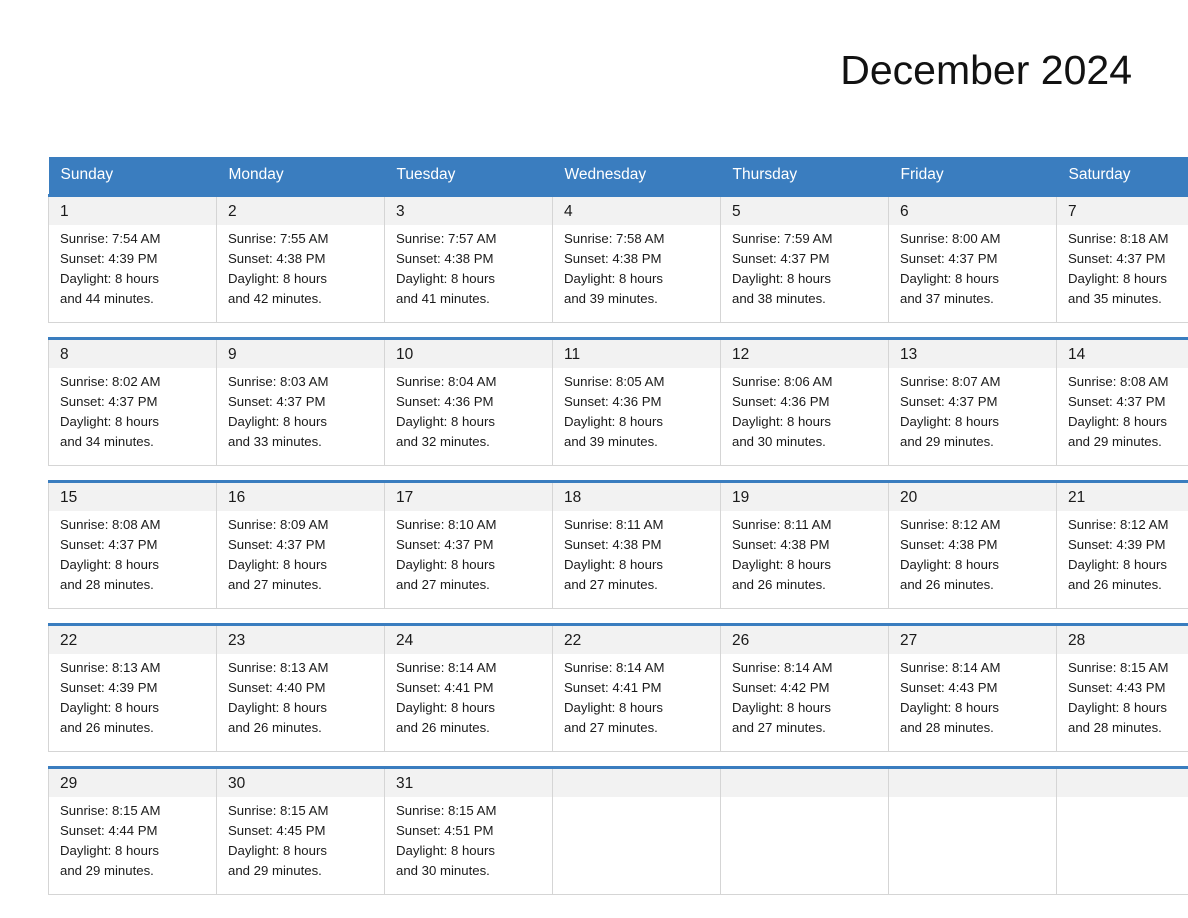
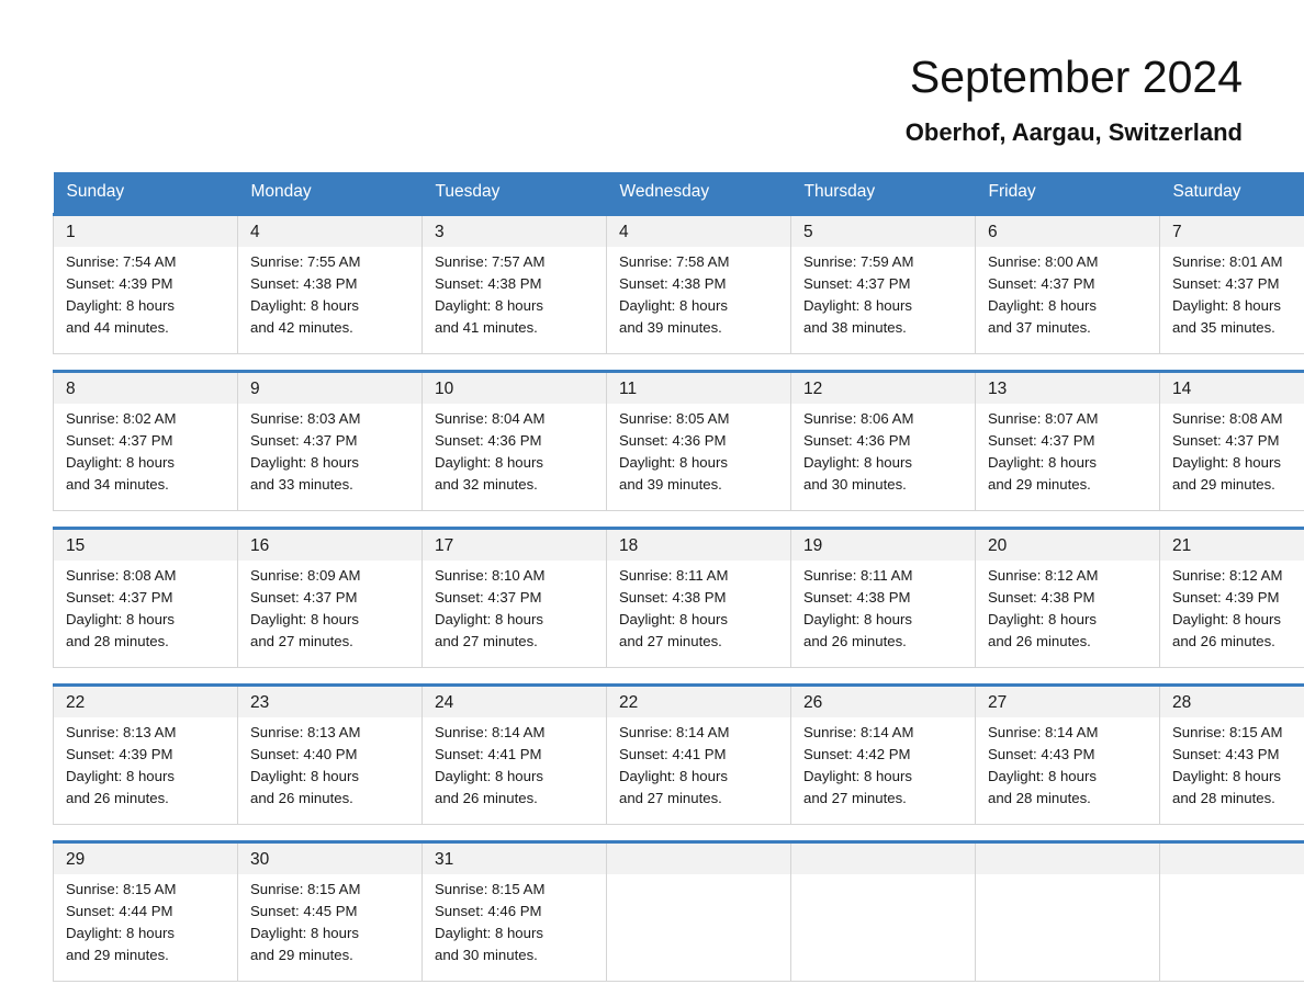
- December 2024
+ September 2024
+ Oberhof, Aargau, Switzerland
  Sunday	Monday	Tuesday	Wednesday	Thursday	Friday	Saturday
- 1	2	3	4	5	6	7
+ 1	4	3	4	5	6	7
- Sunrise: 7:54 AMSunset: 4:39 PMDaylight: 8 hoursand 44 minutes.	Sunrise: 7:55 AMSunset: 4:38 PMDaylight: 8 hoursand 42 minutes.	Sunrise: 7:57 AMSunset: 4:38 PMDaylight: 8 hoursand 41 minutes.	Sunrise: 7:58 AMSunset: 4:38 PMDaylight: 8 hoursand 39 minutes.	Sunrise: 7:59 AMSunset: 4:37 PMDaylight: 8 hoursand 38 minutes.	Sunrise: 8:00 AMSunset: 4:37 PMDaylight: 8 hoursand 37 minutes.	Sunrise: 8:18 AMSunset: 4:37 PMDaylight: 8 hoursand 35 minutes.
+ Sunrise: 7:54 AMSunset: 4:39 PMDaylight: 8 hoursand 44 minutes.	Sunrise: 7:55 AMSunset: 4:38 PMDaylight: 8 hoursand 42 minutes.	Sunrise: 7:57 AMSunset: 4:38 PMDaylight: 8 hoursand 41 minutes.	Sunrise: 7:58 AMSunset: 4:38 PMDaylight: 8 hoursand 39 minutes.	Sunrise: 7:59 AMSunset: 4:37 PMDaylight: 8 hoursand 38 minutes.	Sunrise: 8:00 AMSunset: 4:37 PMDaylight: 8 hoursand 37 minutes.	Sunrise: 8:01 AMSunset: 4:37 PMDaylight: 8 hoursand 35 minutes.
  8	9	10	11	12	13	14
  Sunrise: 8:02 AMSunset: 4:37 PMDaylight: 8 hoursand 34 minutes.	Sunrise: 8:03 AMSunset: 4:37 PMDaylight: 8 hoursand 33 minutes.	Sunrise: 8:04 AMSunset: 4:36 PMDaylight: 8 hoursand 32 minutes.	Sunrise: 8:05 AMSunset: 4:36 PMDaylight: 8 hoursand 39 minutes.	Sunrise: 8:06 AMSunset: 4:36 PMDaylight: 8 hoursand 30 minutes.	Sunrise: 8:07 AMSunset: 4:37 PMDaylight: 8 hoursand 29 minutes.	Sunrise: 8:08 AMSunset: 4:37 PMDaylight: 8 hoursand 29 minutes.
  15	16	17	18	19	20	21
  Sunrise: 8:08 AMSunset: 4:37 PMDaylight: 8 hoursand 28 minutes.	Sunrise: 8:09 AMSunset: 4:37 PMDaylight: 8 hoursand 27 minutes.	Sunrise: 8:10 AMSunset: 4:37 PMDaylight: 8 hoursand 27 minutes.	Sunrise: 8:11 AMSunset: 4:38 PMDaylight: 8 hoursand 27 minutes.	Sunrise: 8:11 AMSunset: 4:38 PMDaylight: 8 hoursand 26 minutes.	Sunrise: 8:12 AMSunset: 4:38 PMDaylight: 8 hoursand 26 minutes.	Sunrise: 8:12 AMSunset: 4:39 PMDaylight: 8 hoursand 26 minutes.
  22	23	24	22	26	27	28
  Sunrise: 8:13 AMSunset: 4:39 PMDaylight: 8 hoursand 26 minutes.	Sunrise: 8:13 AMSunset: 4:40 PMDaylight: 8 hoursand 26 minutes.	Sunrise: 8:14 AMSunset: 4:41 PMDaylight: 8 hoursand 26 minutes.	Sunrise: 8:14 AMSunset: 4:41 PMDaylight: 8 hoursand 27 minutes.	Sunrise: 8:14 AMSunset: 4:42 PMDaylight: 8 hoursand 27 minutes.	Sunrise: 8:14 AMSunset: 4:43 PMDaylight: 8 hoursand 28 minutes.	Sunrise: 8:15 AMSunset: 4:43 PMDaylight: 8 hoursand 28 minutes.
  29	30	31
- Sunrise: 8:15 AMSunset: 4:44 PMDaylight: 8 hoursand 29 minutes.	Sunrise: 8:15 AMSunset: 4:45 PMDaylight: 8 hoursand 29 minutes.	Sunrise: 8:15 AMSunset: 4:51 PMDaylight: 8 hoursand 30 minutes.
+ Sunrise: 8:15 AMSunset: 4:44 PMDaylight: 8 hoursand 29 minutes.	Sunrise: 8:15 AMSunset: 4:45 PMDaylight: 8 hoursand 29 minutes.	Sunrise: 8:15 AMSunset: 4:46 PMDaylight: 8 hoursand 30 minutes.
